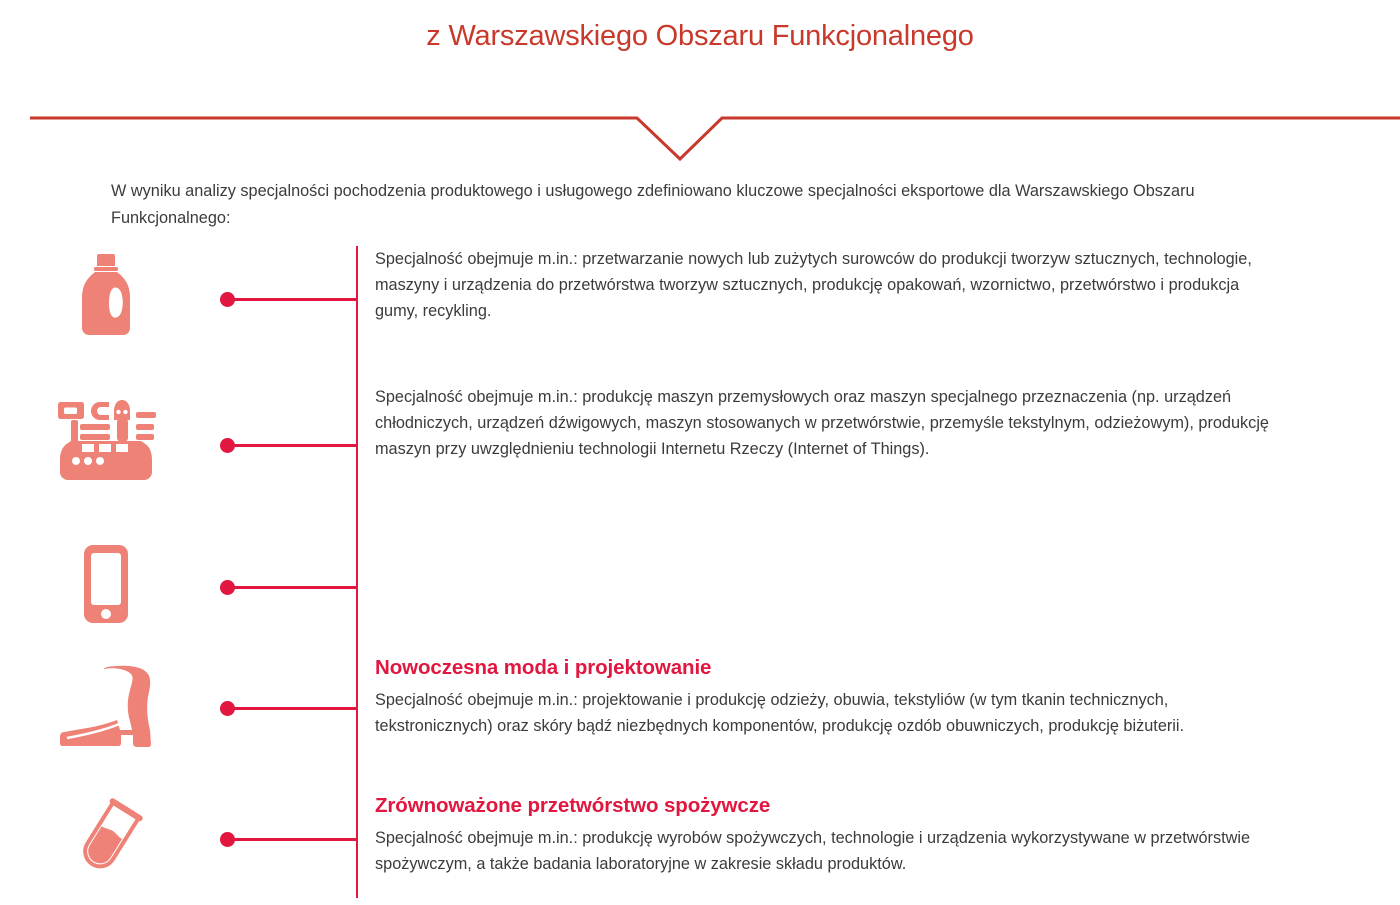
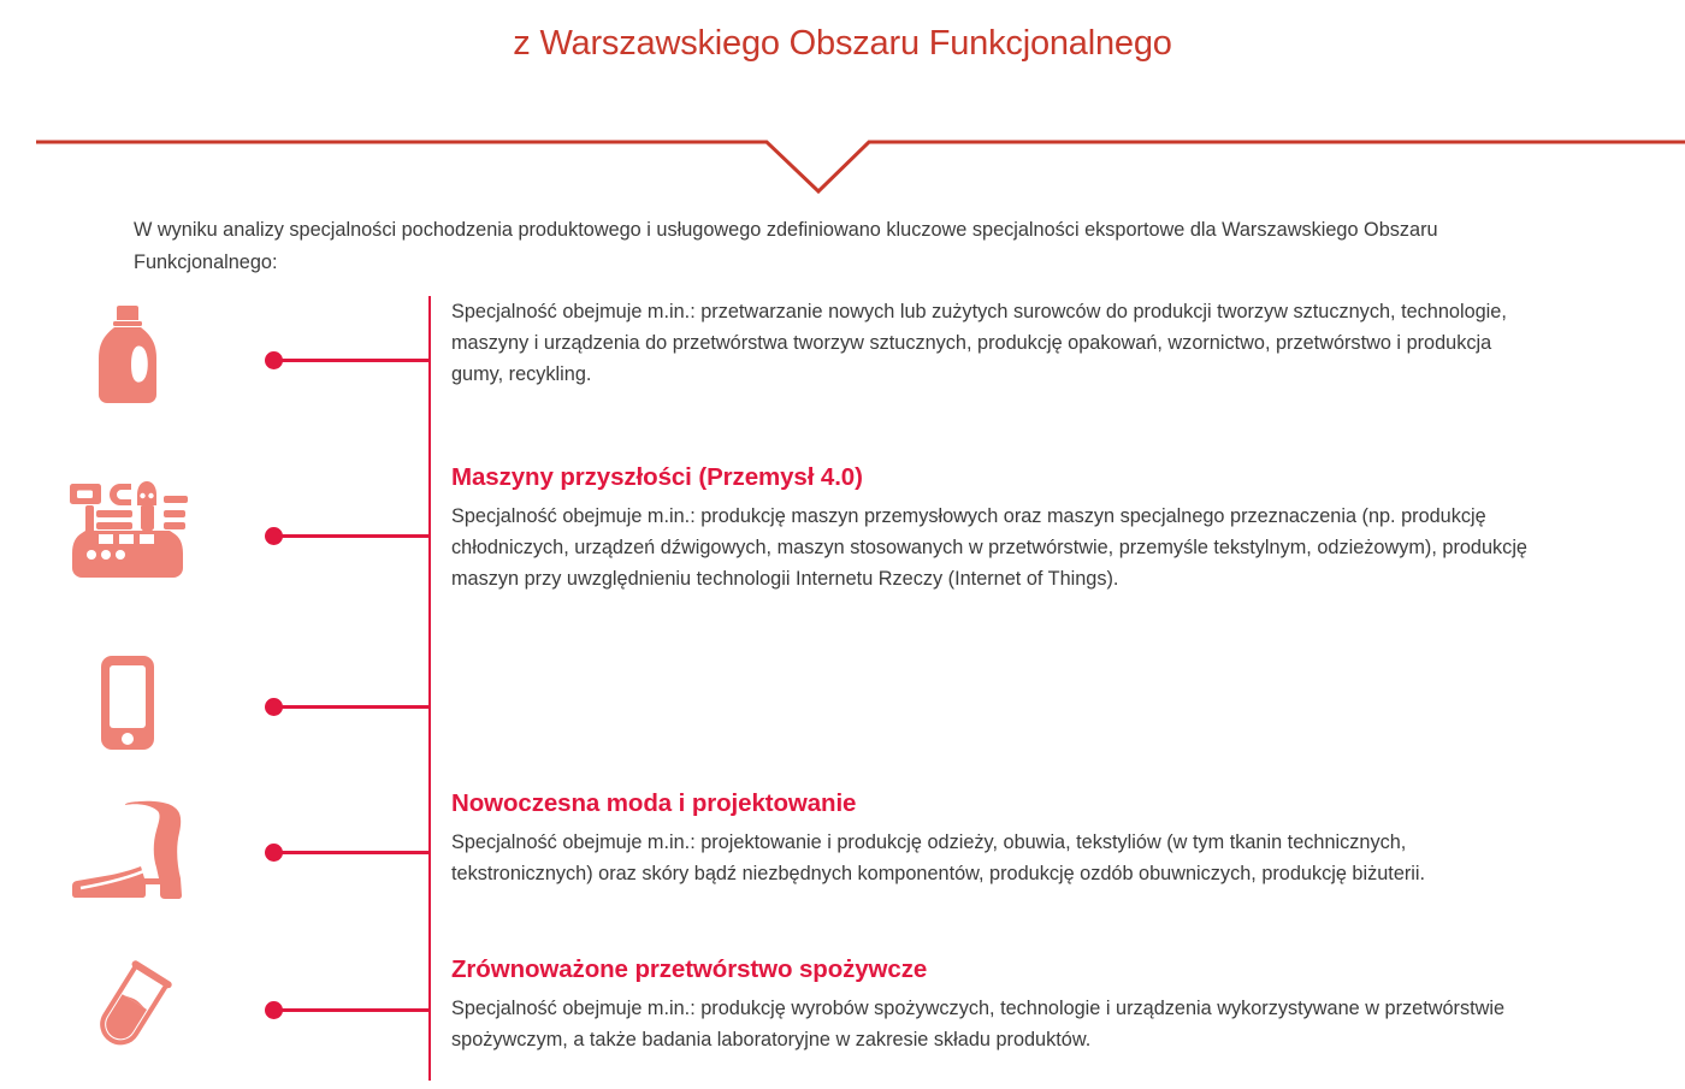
  z Warszawskiego Obszaru Funkcjonalnego
  W wyniku analizy specjalności pochodzenia produktowego i usługowego zdefiniowano kluczowe specjalności eksportowe dla Warszawskiego Obszaru Funkcjonalnego:
  Specjalność obejmuje m.in.: przetwarzanie nowych lub zużytych surowców do produkcji tworzyw sztucznych, technologie, maszyny i urządzenia do przetwórstwa tworzyw sztucznych, produkcję opakowań, wzornictwo, przetwórstwo i produkcja gumy, recykling.
+ Maszyny przyszłości (Przemysł 4.0)
- Specjalność obejmuje m.in.: produkcję maszyn przemysłowych oraz maszyn specjalnego przeznaczenia (np. urządzeń chłodniczych, urządzeń dźwigowych, maszyn stosowanych w przetwórstwie, przemyśle tekstylnym, odzieżowym), produkcję maszyn przy uwzględnieniu technologii Internetu Rzeczy (Internet of Things).
+ Specjalność obejmuje m.in.: produkcję maszyn przemysłowych oraz maszyn specjalnego przeznaczenia (np. produkcję chłodniczych, urządzeń dźwigowych, maszyn stosowanych w przetwórstwie, przemyśle tekstylnym, odzieżowym), produkcję maszyn przy uwzględnieniu technologii Internetu Rzeczy (Internet of Things).
  Nowoczesna moda i projektowanie
  Specjalność obejmuje m.in.: projektowanie i produkcję odzieży, obuwia, tekstyliów (w tym tkanin technicznych, tekstronicznych) oraz skóry bądź niezbędnych komponentów, produkcję ozdób obuwniczych, produkcję biżuterii.
  Zrównoważone przetwórstwo spożywcze
  Specjalność obejmuje m.in.: produkcję wyrobów spożywczych, technologie i urządzenia wykorzystywane w przetwórstwie spożywczym, a także badania laboratoryjne w zakresie składu produktów.
